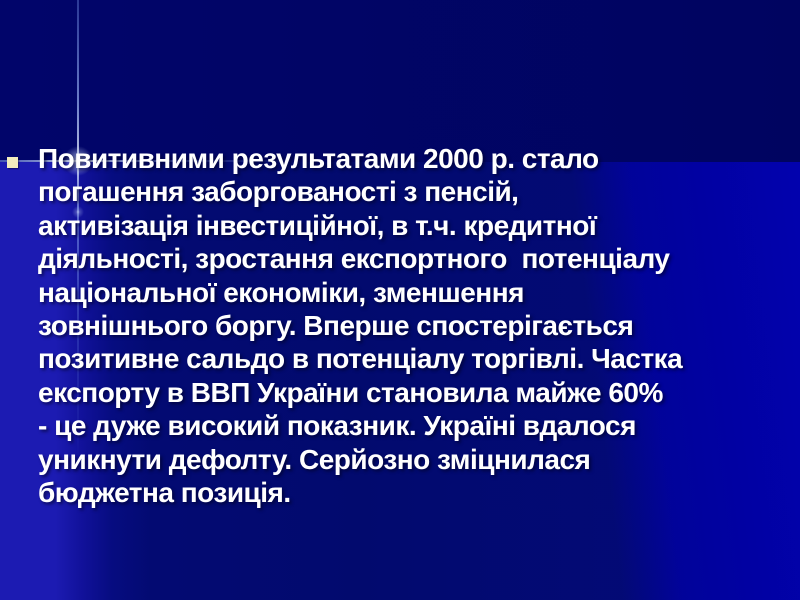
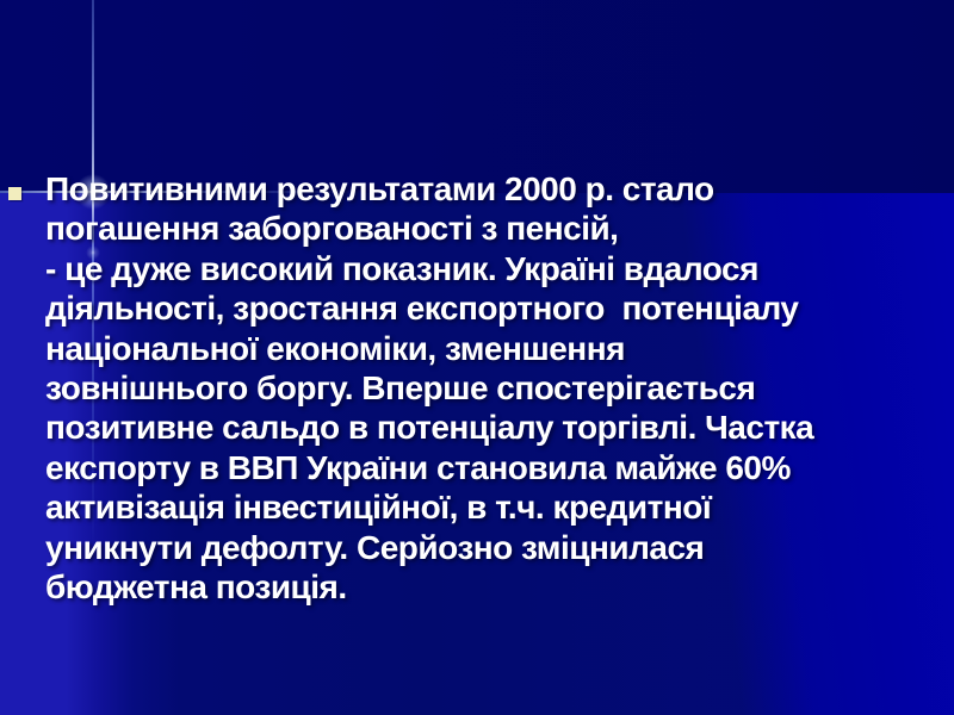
  Повитивними результатами 2000 р. стало
  погашення заборгованості з пенсій,
- активізація інвестиційної, в т.ч. кредитної
+ - це дуже високий показник. Україні вдалося
  діяльності, зростання експортного потенціалу
  національної економіки, зменшення
  зовнішнього боргу. Вперше спостерігається
  позитивне сальдо в потенціалу торгівлі. Частка
  експорту в ВВП України становила майже 60%
- - це дуже високий показник. Україні вдалося
+ активізація інвестиційної, в т.ч. кредитної
  уникнути дефолту. Серйозно зміцнилася
  бюджетна позиція.
